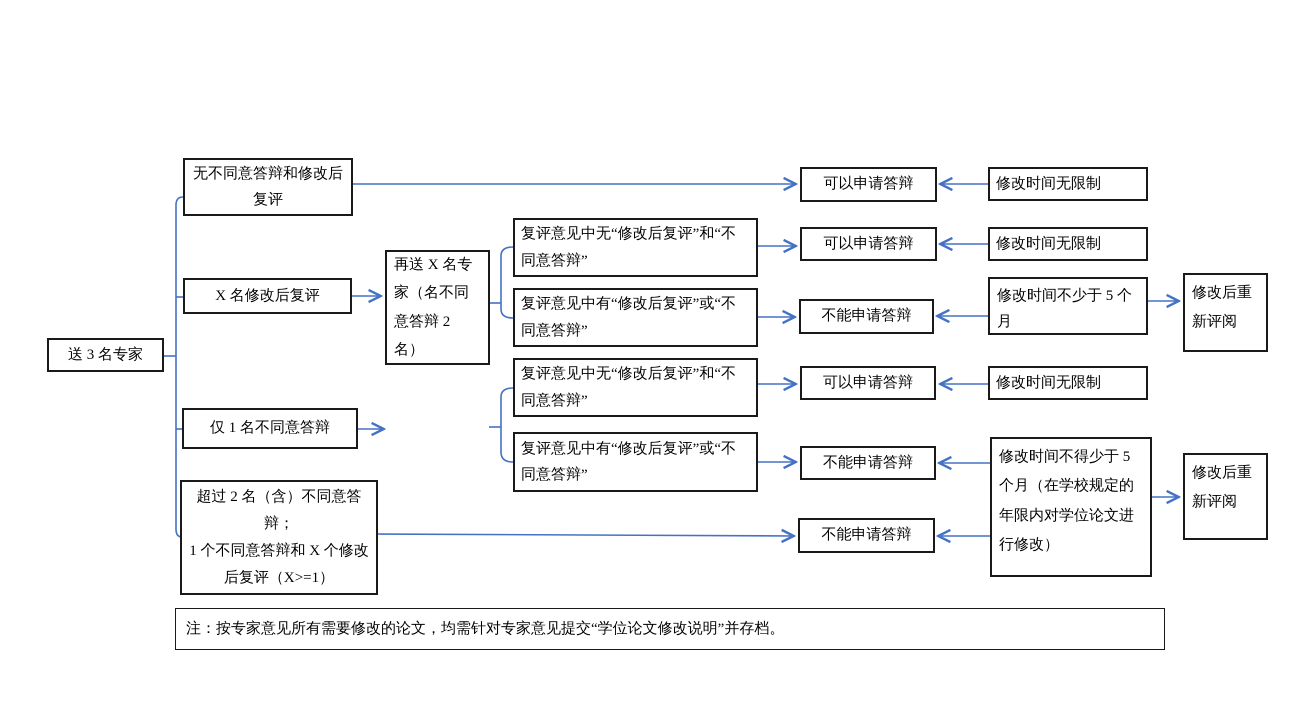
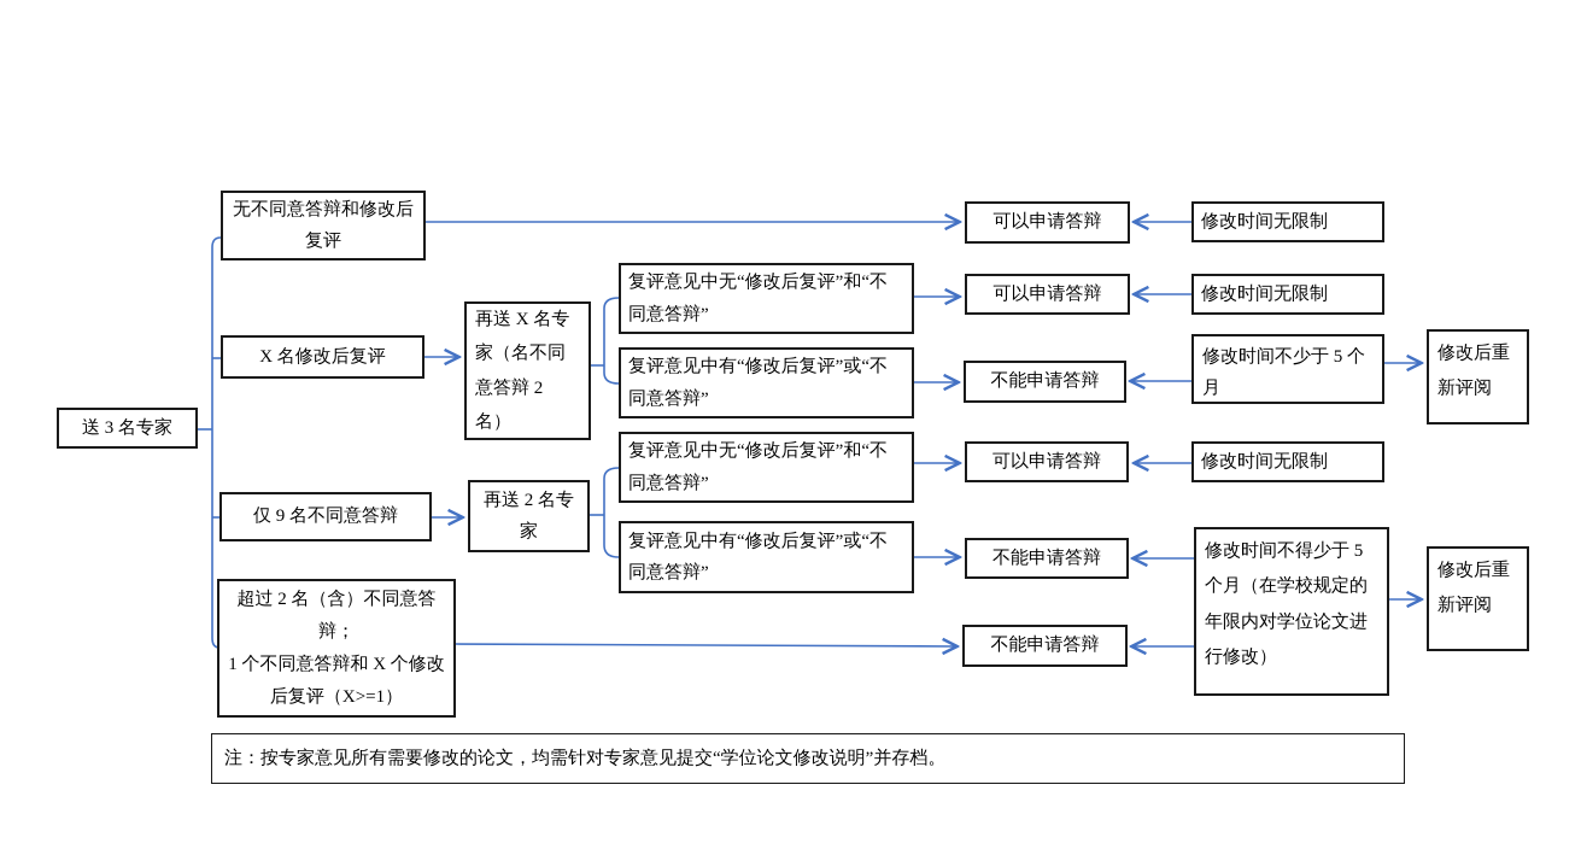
  送 3 名专家
  无不同意答辩和修改后复评
  X 名修改后复评
  再送 X 名专家（名不同意答辩 2 名）
  复评意见中无“修改后复评”和“不同意答辩”
  复评意见中有“修改后复评”或“不同意答辩”
- 仅 1 名不同意答辩
+ 仅 9 名不同意答辩
+ 再送 2 名专家
  复评意见中无“修改后复评”和“不同意答辩”
  复评意见中有“修改后复评”或“不同意答辩”
  超过 2 名（含）不同意答辩；
  1 个不同意答辩和 X 个修改后复评（X>=1）
  可以申请答辩
  可以申请答辩
  不能申请答辩
  可以申请答辩
  不能申请答辩
  不能申请答辩
  修改时间无限制
  修改时间无限制
  修改时间不少于 5 个月
  修改时间无限制
  修改时间不得少于 5 个月（在学校规定的年限内对学位论文进行修改）
  修改后重新评阅
  修改后重新评阅
  注：按专家意见所有需要修改的论文，均需针对专家意见提交“学位论文修改说明”并存档。
